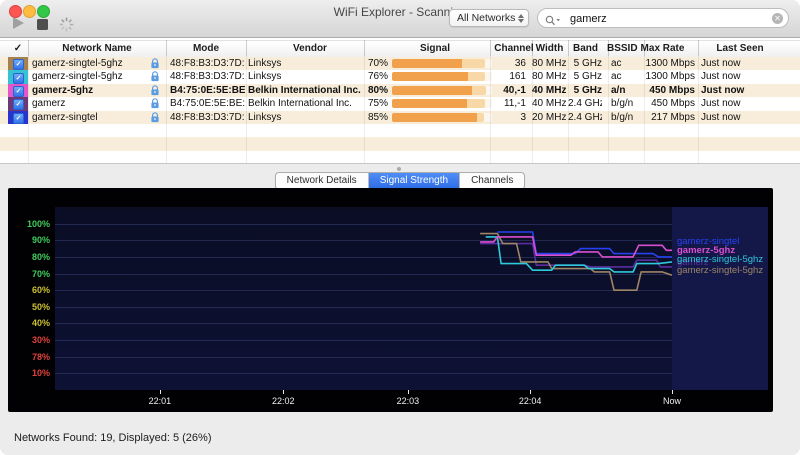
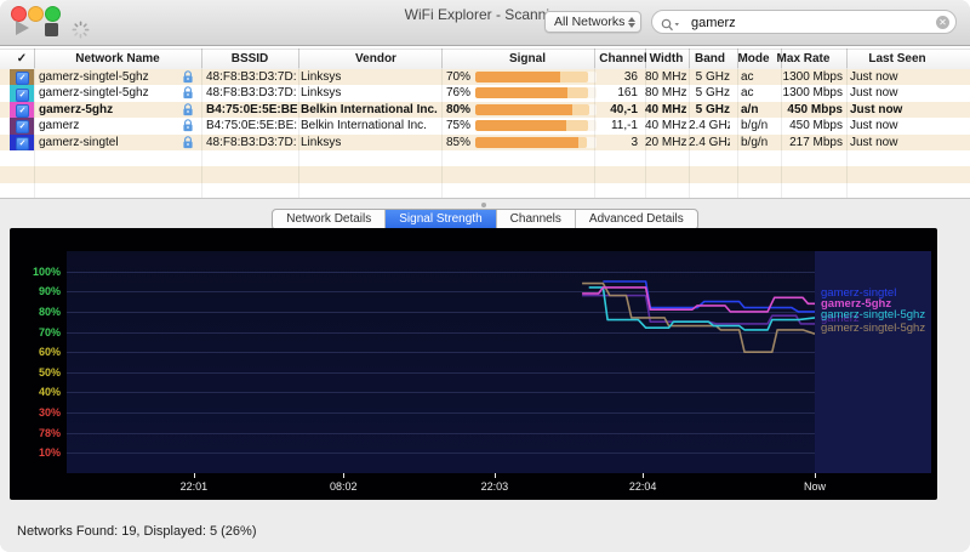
  WiFi Explorer - Scann
  All Networks
  gamerz
  ✕
  ✓
  Network Name
- Mode
+ BSSID
  Vendor
  Signal
  Channel
  Width
  Band
- BSSID
+ Mode
  Max Rate
  Last Seen
  gamerz-singtel-5ghz
  48:F8:B3:D3:7D:
  Linksys
  70%
  36
  80 MHz
  5 GHz
  ac
  1300 Mbps
  Just now
  gamerz-singtel-5ghz
  48:F8:B3:D3:7D:
  Linksys
  76%
  161
  80 MHz
  5 GHz
  ac
  1300 Mbps
  Just now
  gamerz-5ghz
  B4:75:0E:5E:BE
  Belkin International Inc.
  80%
  40,-1
  40 MHz
  5 GHz
  a/n
  450 Mbps
  Just now
  gamerz
  B4:75:0E:5E:BE:
  Belkin International Inc.
  75%
  11,-1
  40 MHz
  2.4 GH
  b/g/n
  450 Mbps
  Just now
  gamerz-singtel
  48:F8:B3:D3:7D:
  Linksys
  85%
  3
  20 MHz
  2.4 GH
  b/g/n
  217 Mbps
  Just now
  Network Details
  Signal Strength
  Channels
+ Advanced Details
  gamerz
  gamerz-singtel-5ghz
  gamerz-singtel
  gamerz-singtel-5ghz
  gamerz-5ghz
  100%
  90%
  80%
  70%
  60%
  50%
  40%
  30%
  78%
  10%
  22:01
- 22:02
+ 08:02
  22:03
  22:04
  Now
  Networks Found: 19, Displayed: 5 (26%)
